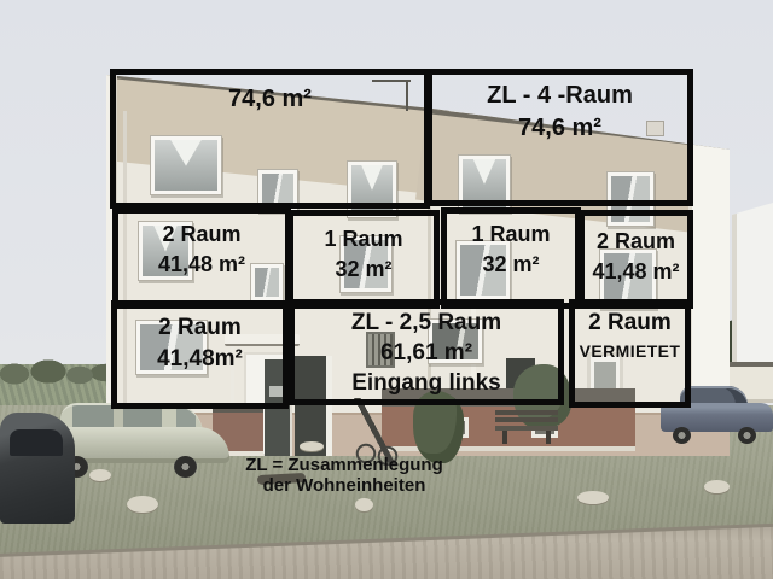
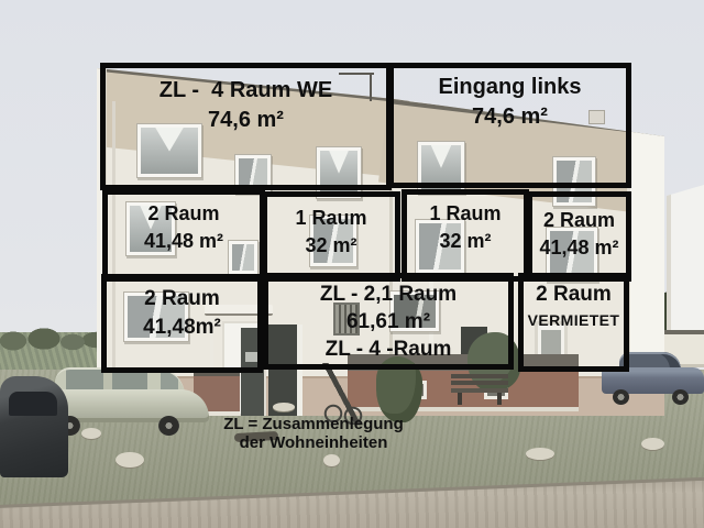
+ ZL - 4 Raum WE
  74,6 m²
- ZL - 4 -Raum
+ Eingang links
  74,6 m²
  2 Raum
  41,48 m²
  1 Raum
  32 m²
  1 Raum
  32 m²
  2 Raum
  41,48 m²
  2 Raum
  41,48m²
- ZL - 2,5 Raum
+ ZL - 2,1 Raum
  61,61 m²
- Eingang links
+ ZL - 4 -Raum
  2 Raum
  VERMIETET
  ZL = Zusammenlegung
  der Wohneinheiten
